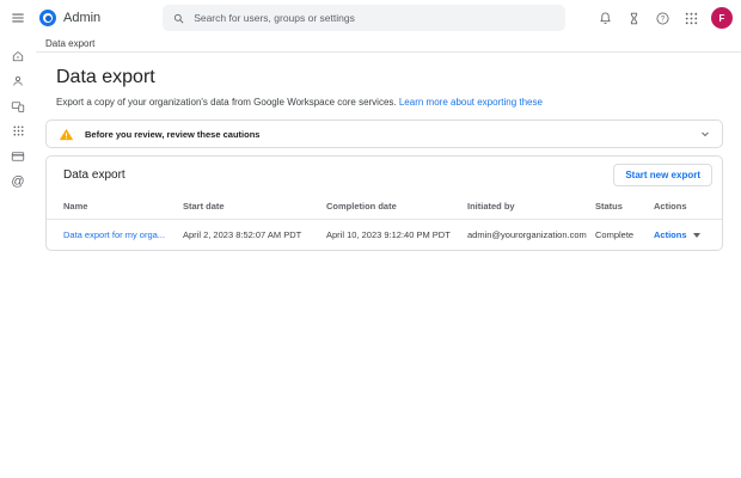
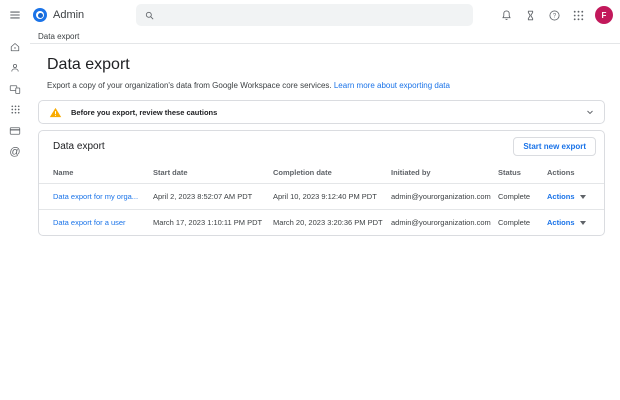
  Admin
- Search for users, groups or settings
  F
  @
  Data export
  Data export
- Export a copy of your organization's data from Google Workspace core services. Learn more about exporting these
+ Export a copy of your organization's data from Google Workspace core services. Learn more about exporting data
- Before you review, review these cautions
+ Before you export, review these cautions
  Data export
  Start new export
  Name	Start date	Completion date	Initiated by	Status	Actions
  Data export for my orga...	April 2, 2023 8:52:07 AM PDT	April 10, 2023 9:12:40 PM PDT	admin@yourorganization.com	Complete	Actions
+ Data export for a user	March 17, 2023 1:10:11 PM PDT	March 20, 2023 3:20:36 PM PDT	admin@yourorganization.com	Complete	Actions
